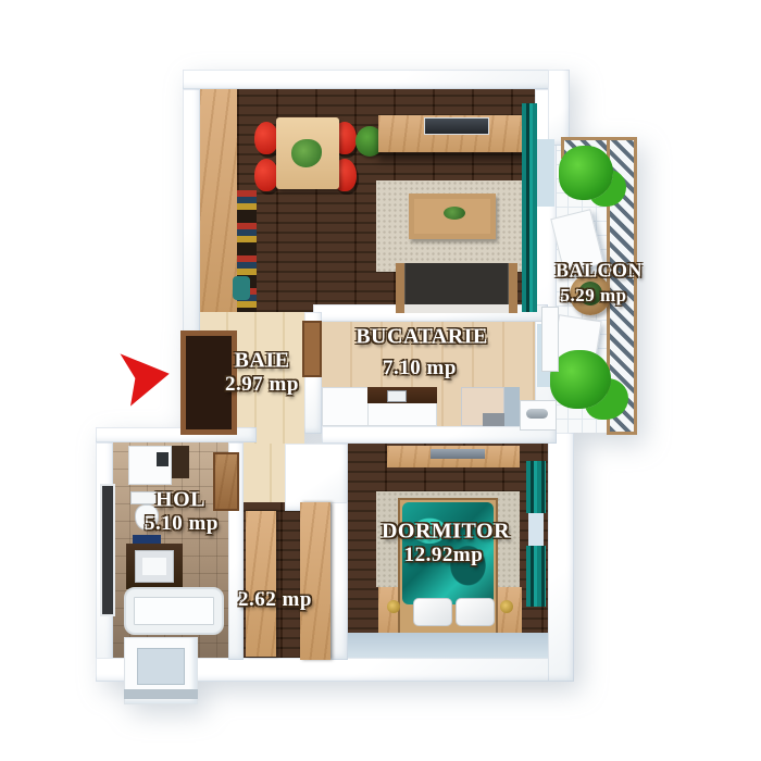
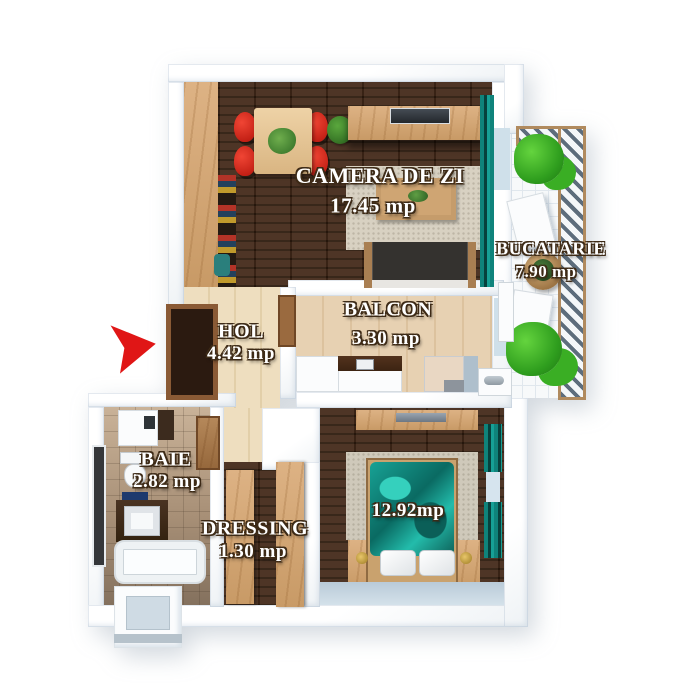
+ CAMERA DE ZI
+ 17.45 mp
- BUCATARIE
+ BALCON
- 7.10 mp
+ 3.30 mp
- BAIE
+ HOL
- 2.97 mp
+ 4.42 mp
- BALCON
+ BUCATARIE
- 5.29 mp
+ 7.90 mp
- HOL
+ BAIE
- 5.10 mp
+ 2.82 mp
+ DRESSING
- 2.62 mp
+ 1.30 mp
- DORMITOR
  12.92mp
